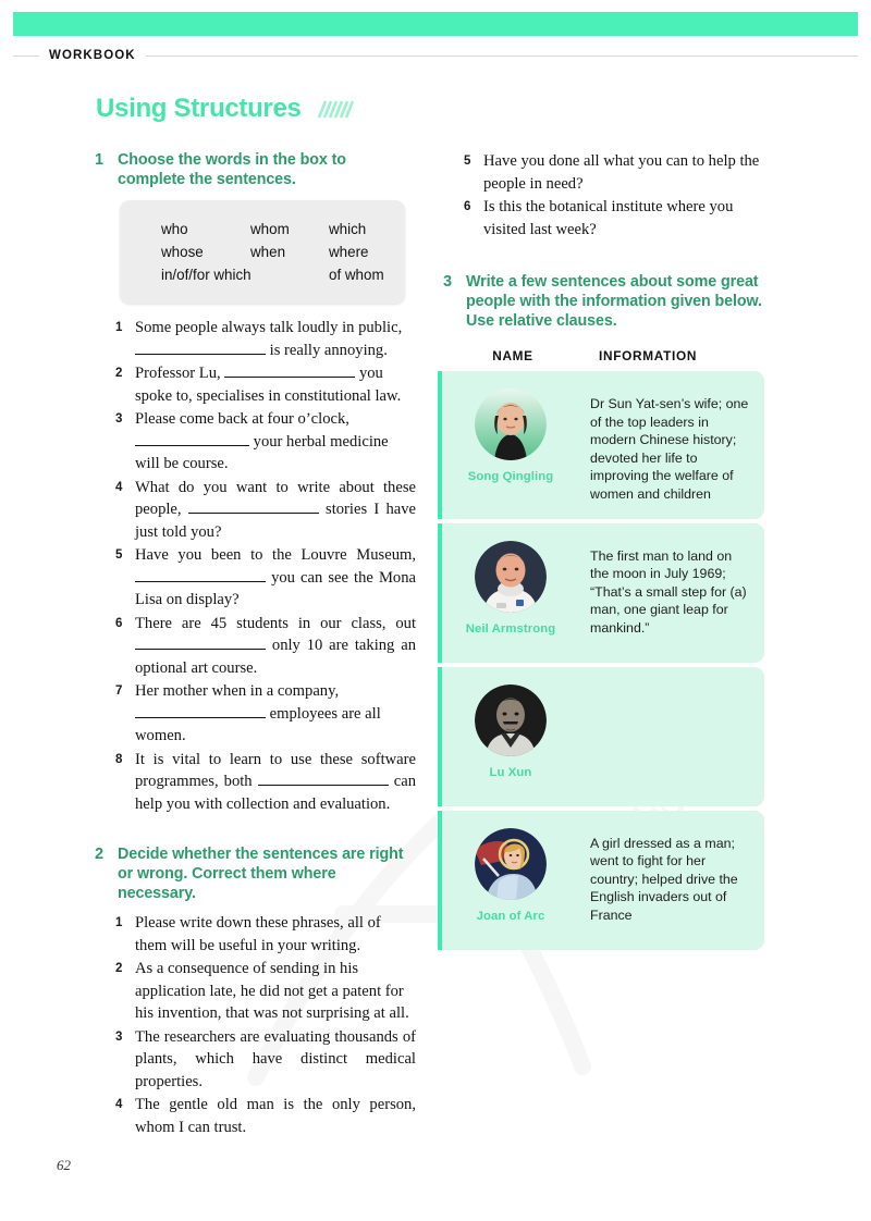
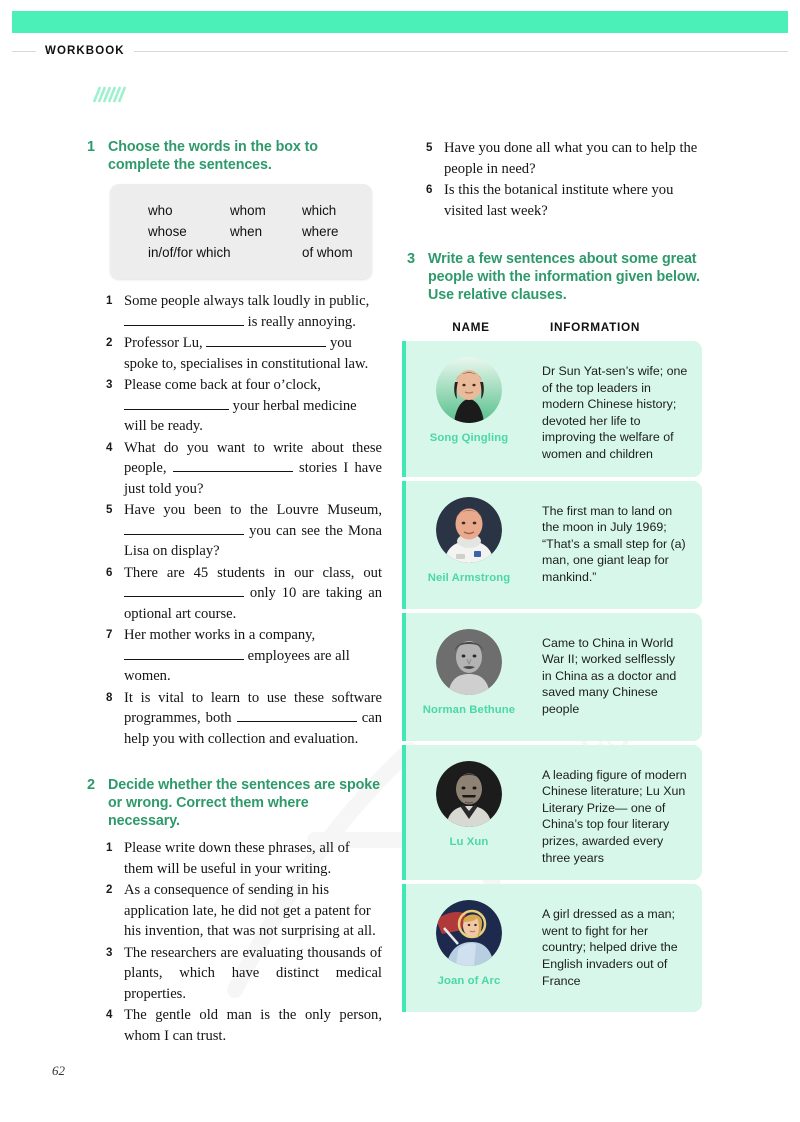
  WORKBOOK
- Using Structures
  1
  Choose the words in the box to complete the sentences.
  who
  whom
  which
  whose
  when
  where
  in/of/for which
  of whom
  1
  Some people always talk loudly in public,
  is really annoying.
  2
  Professor Lu, you spoke to, specialises in constitutional law.
  3
- Please come back at four o’clock, your herbal medicine will be course.
+ Please come back at four o’clock, your herbal medicine will be ready.
  4
  What do you want to write about these people, stories I have just told you?
  5
  Have you been to the Louvre Museum, you can see the Mona Lisa on display?
  6
  There are 45 students in our class, out only 10 are taking an optional art course.
  7
- Her mother when in a company,
+ Her mother works in a company,
  employees are all women.
  8
  It is vital to learn to use these software programmes, both can help you with collection and evaluation.
  2
- Decide whether the sentences are right or wrong. Correct them where necessary.
+ Decide whether the sentences are spoke or wrong. Correct them where necessary.
  1
  Please write down these phrases, all of them will be useful in your writing.
  2
  As a consequence of sending in his application late, he did not get a patent for his invention, that was not surprising at all.
  3
  The researchers are evaluating thousands of plants, which have distinct medical properties.
  4
  The gentle old man is the only person, whom I can trust.
  5
  Have you done all what you can to help the people in need?
  6
  Is this the botanical institute where you visited last week?
  3
  Write a few sentences about some great people with the information given below. Use relative clauses.
  NAME
  INFORMATION
  Song Qingling
  Dr Sun Yat-sen’s wife; one of the top leaders in modern Chinese history; devoted her life to improving the welfare of women and children
  Neil Armstrong
  The first man to land on the moon in July 1969; “That’s a small step for (a) man, one giant leap for mankind.”
+ Norman Bethune
+ Came to China in World War II; worked selflessly in China as a doctor and saved many Chinese people
  Lu Xun
+ A leading figure of modern Chinese literature; Lu Xun Literary Prize— one of China’s top four literary prizes, awarded every three years
  Joan of Arc
  A girl dressed as a man; went to fight for her country; helped drive the English invaders out of France
  62
